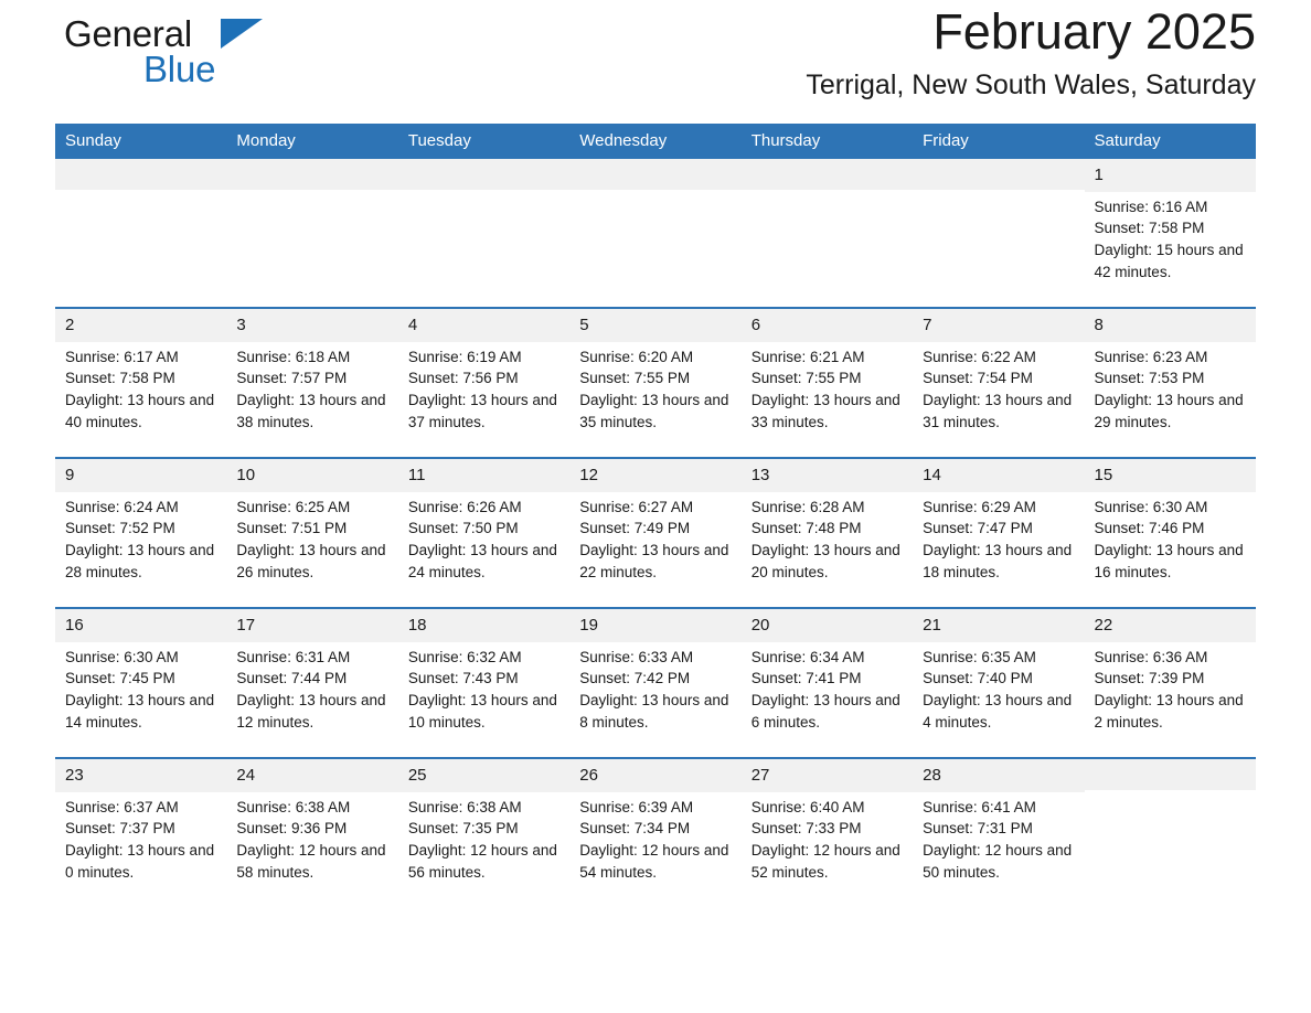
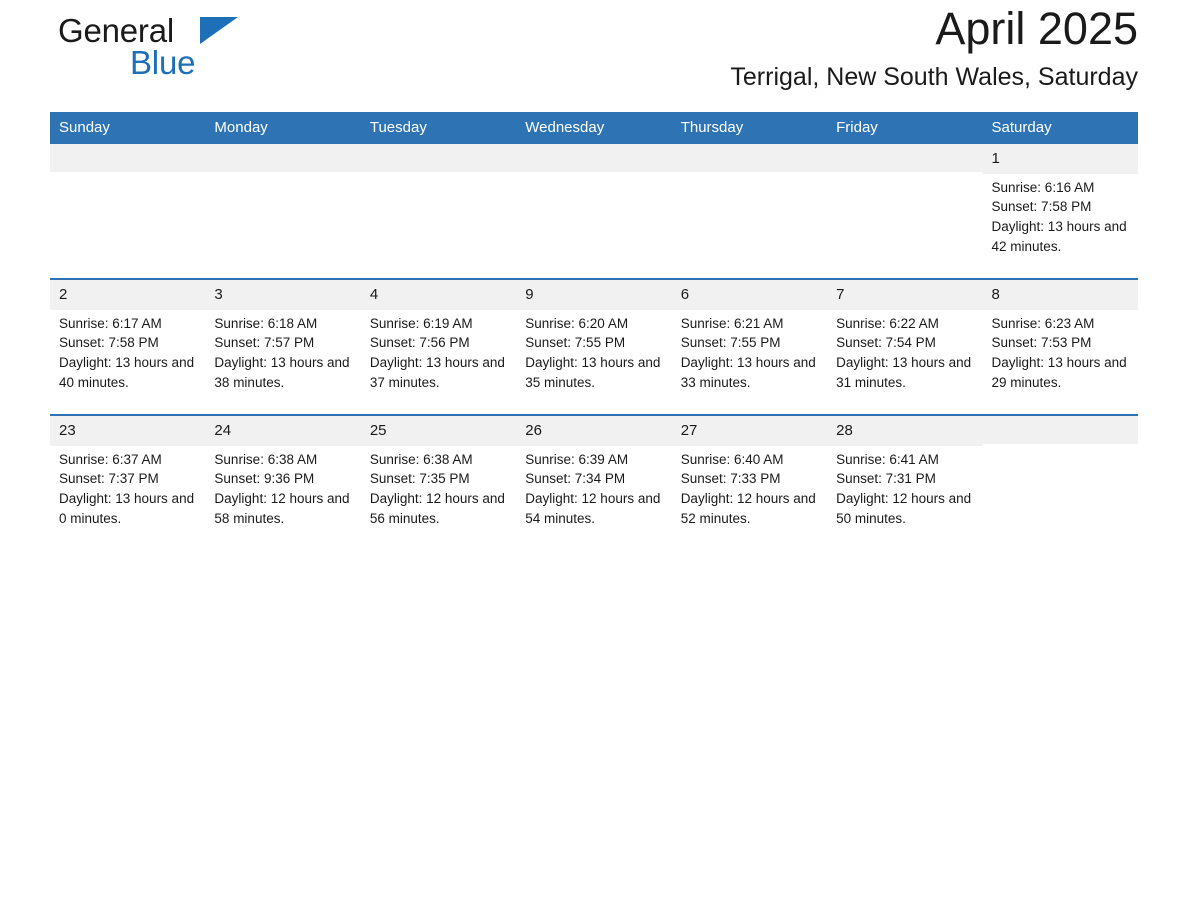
  General
  Blue
- February 2025
+ April 2025
  Terrigal, New South Wales, Saturday
  Sunday	Monday	Tuesday	Wednesday	Thursday	Friday	Saturday
- 						1Sunrise: 6:16 AMSunset: 7:58 PMDaylight: 15 hours and 42 minutes.
+ 						1Sunrise: 6:16 AMSunset: 7:58 PMDaylight: 13 hours and 42 minutes.
- 2Sunrise: 6:17 AMSunset: 7:58 PMDaylight: 13 hours and 40 minutes.	3Sunrise: 6:18 AMSunset: 7:57 PMDaylight: 13 hours and 38 minutes.	4Sunrise: 6:19 AMSunset: 7:56 PMDaylight: 13 hours and 37 minutes.	5Sunrise: 6:20 AMSunset: 7:55 PMDaylight: 13 hours and 35 minutes.	6Sunrise: 6:21 AMSunset: 7:55 PMDaylight: 13 hours and 33 minutes.	7Sunrise: 6:22 AMSunset: 7:54 PMDaylight: 13 hours and 31 minutes.	8Sunrise: 6:23 AMSunset: 7:53 PMDaylight: 13 hours and 29 minutes.
+ 2Sunrise: 6:17 AMSunset: 7:58 PMDaylight: 13 hours and 40 minutes.	3Sunrise: 6:18 AMSunset: 7:57 PMDaylight: 13 hours and 38 minutes.	4Sunrise: 6:19 AMSunset: 7:56 PMDaylight: 13 hours and 37 minutes.	9Sunrise: 6:20 AMSunset: 7:55 PMDaylight: 13 hours and 35 minutes.	6Sunrise: 6:21 AMSunset: 7:55 PMDaylight: 13 hours and 33 minutes.	7Sunrise: 6:22 AMSunset: 7:54 PMDaylight: 13 hours and 31 minutes.	8Sunrise: 6:23 AMSunset: 7:53 PMDaylight: 13 hours and 29 minutes.
- 9Sunrise: 6:24 AMSunset: 7:52 PMDaylight: 13 hours and 28 minutes.	10Sunrise: 6:25 AMSunset: 7:51 PMDaylight: 13 hours and 26 minutes.	11Sunrise: 6:26 AMSunset: 7:50 PMDaylight: 13 hours and 24 minutes.	12Sunrise: 6:27 AMSunset: 7:49 PMDaylight: 13 hours and 22 minutes.	13Sunrise: 6:28 AMSunset: 7:48 PMDaylight: 13 hours and 20 minutes.	14Sunrise: 6:29 AMSunset: 7:47 PMDaylight: 13 hours and 18 minutes.	15Sunrise: 6:30 AMSunset: 7:46 PMDaylight: 13 hours and 16 minutes.
- 16Sunrise: 6:30 AMSunset: 7:45 PMDaylight: 13 hours and 14 minutes.	17Sunrise: 6:31 AMSunset: 7:44 PMDaylight: 13 hours and 12 minutes.	18Sunrise: 6:32 AMSunset: 7:43 PMDaylight: 13 hours and 10 minutes.	19Sunrise: 6:33 AMSunset: 7:42 PMDaylight: 13 hours and 8 minutes.	20Sunrise: 6:34 AMSunset: 7:41 PMDaylight: 13 hours and 6 minutes.	21Sunrise: 6:35 AMSunset: 7:40 PMDaylight: 13 hours and 4 minutes.	22Sunrise: 6:36 AMSunset: 7:39 PMDaylight: 13 hours and 2 minutes.
  23Sunrise: 6:37 AMSunset: 7:37 PMDaylight: 13 hours and 0 minutes.	24Sunrise: 6:38 AMSunset: 9:36 PMDaylight: 12 hours and 58 minutes.	25Sunrise: 6:38 AMSunset: 7:35 PMDaylight: 12 hours and 56 minutes.	26Sunrise: 6:39 AMSunset: 7:34 PMDaylight: 12 hours and 54 minutes.	27Sunrise: 6:40 AMSunset: 7:33 PMDaylight: 12 hours and 52 minutes.	28Sunrise: 6:41 AMSunset: 7:31 PMDaylight: 12 hours and 50 minutes.
